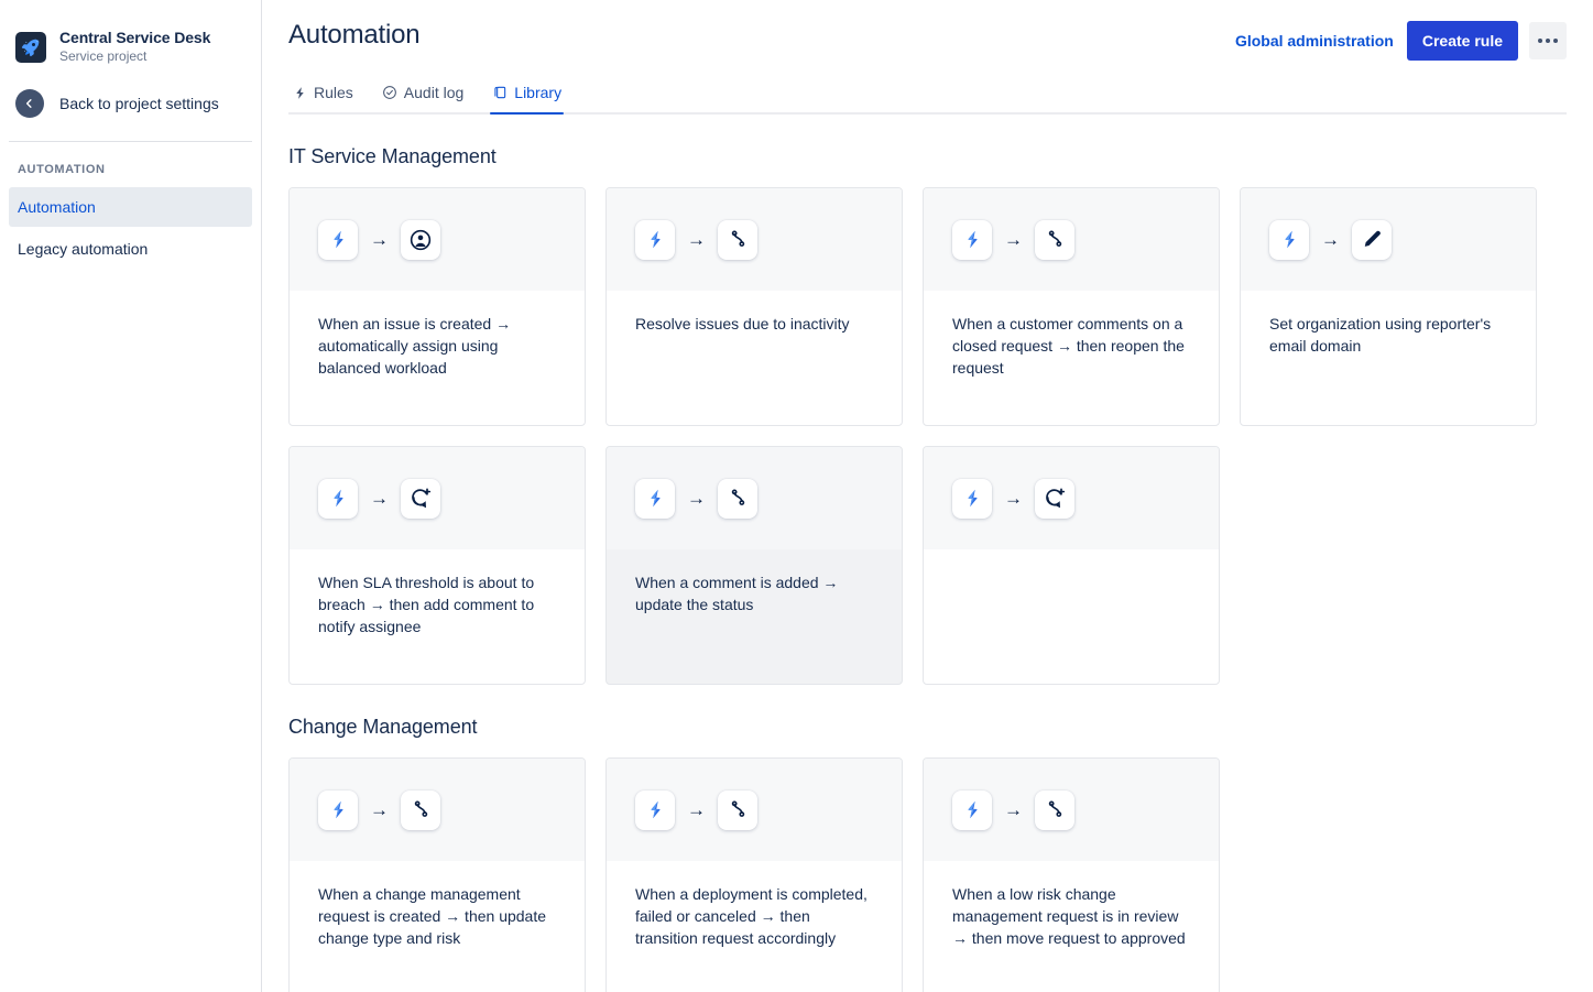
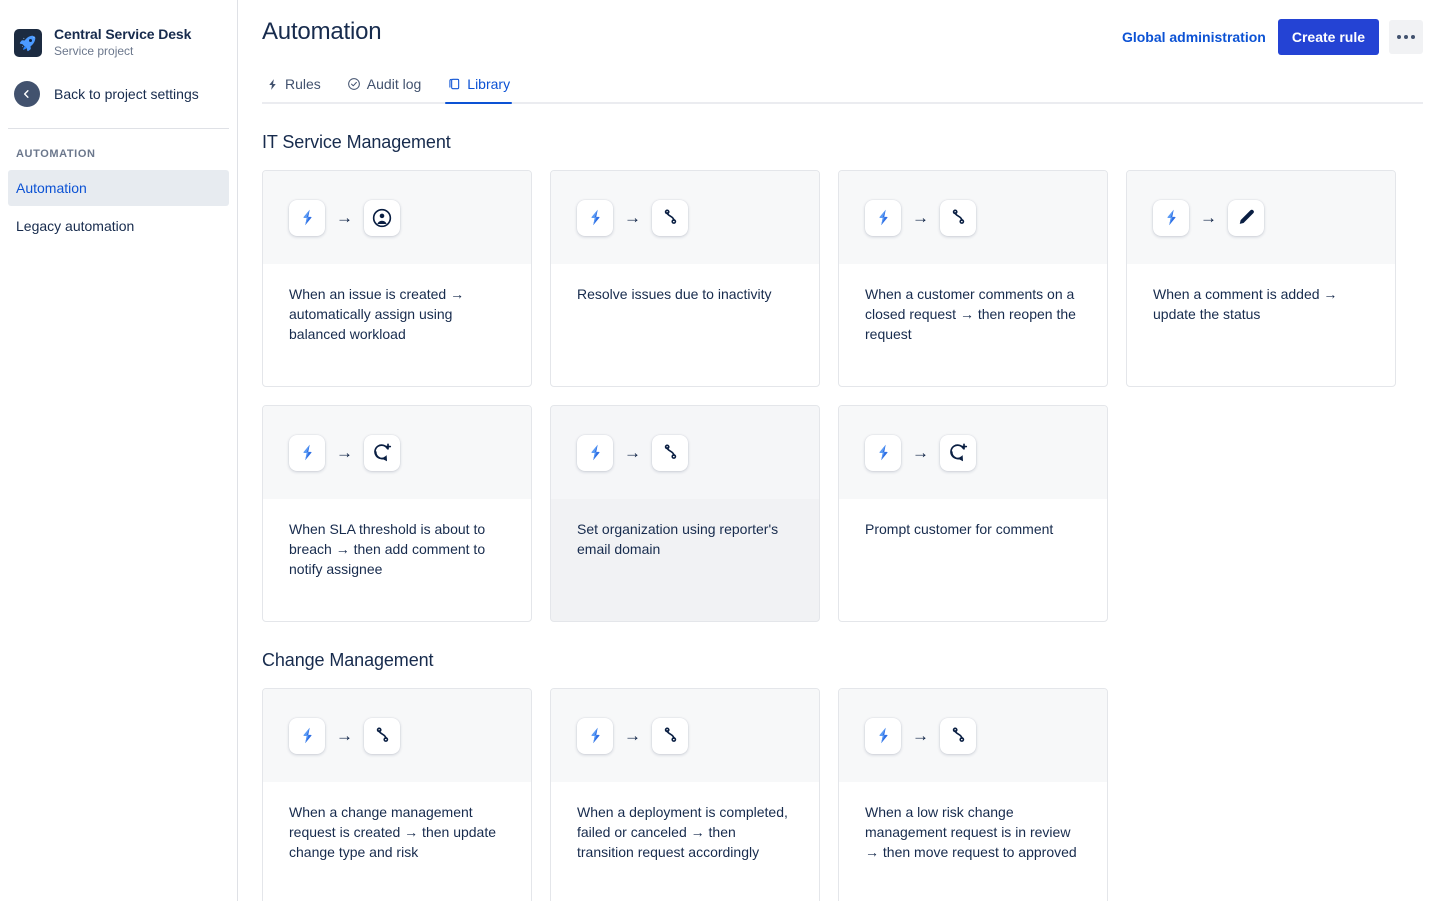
  Central Service Desk
  Service project
  Back to project settings
  AUTOMATION
  Automation
  Legacy automation
  Automation
  Global administration
  Create rule
  Rules
  Audit log
  Library
  IT Service Management
  →
  When an issue is created → automatically assign using balanced workload
  →
  Resolve issues due to inactivity
  →
  When a customer comments on a closed request → then reopen the request
  →
- Set organization using reporter's email domain
+ When a comment is added → update the status
  →
  When SLA threshold is about to breach → then add comment to notify assignee
  →
- When a comment is added → update the status
+ Set organization using reporter's email domain
  →
+ Prompt customer for comment
  Change Management
  →
  When a change management request is created → then update change type and risk
  →
  When a deployment is completed, failed or canceled → then transition request accordingly
  →
  When a low risk change management request is in review → then move request to approved
